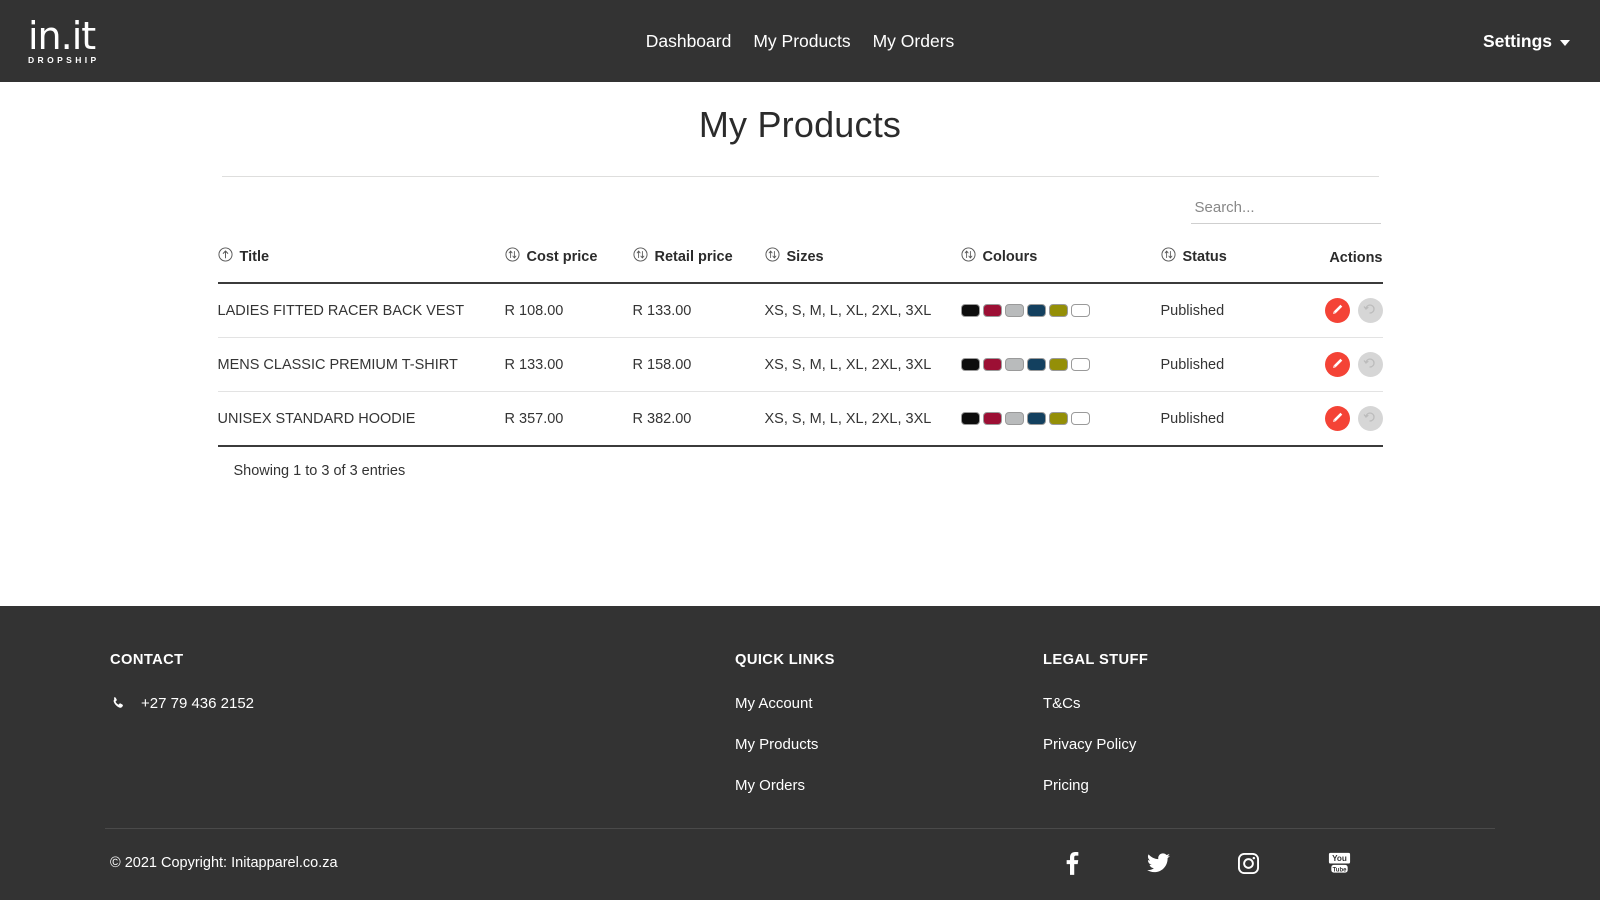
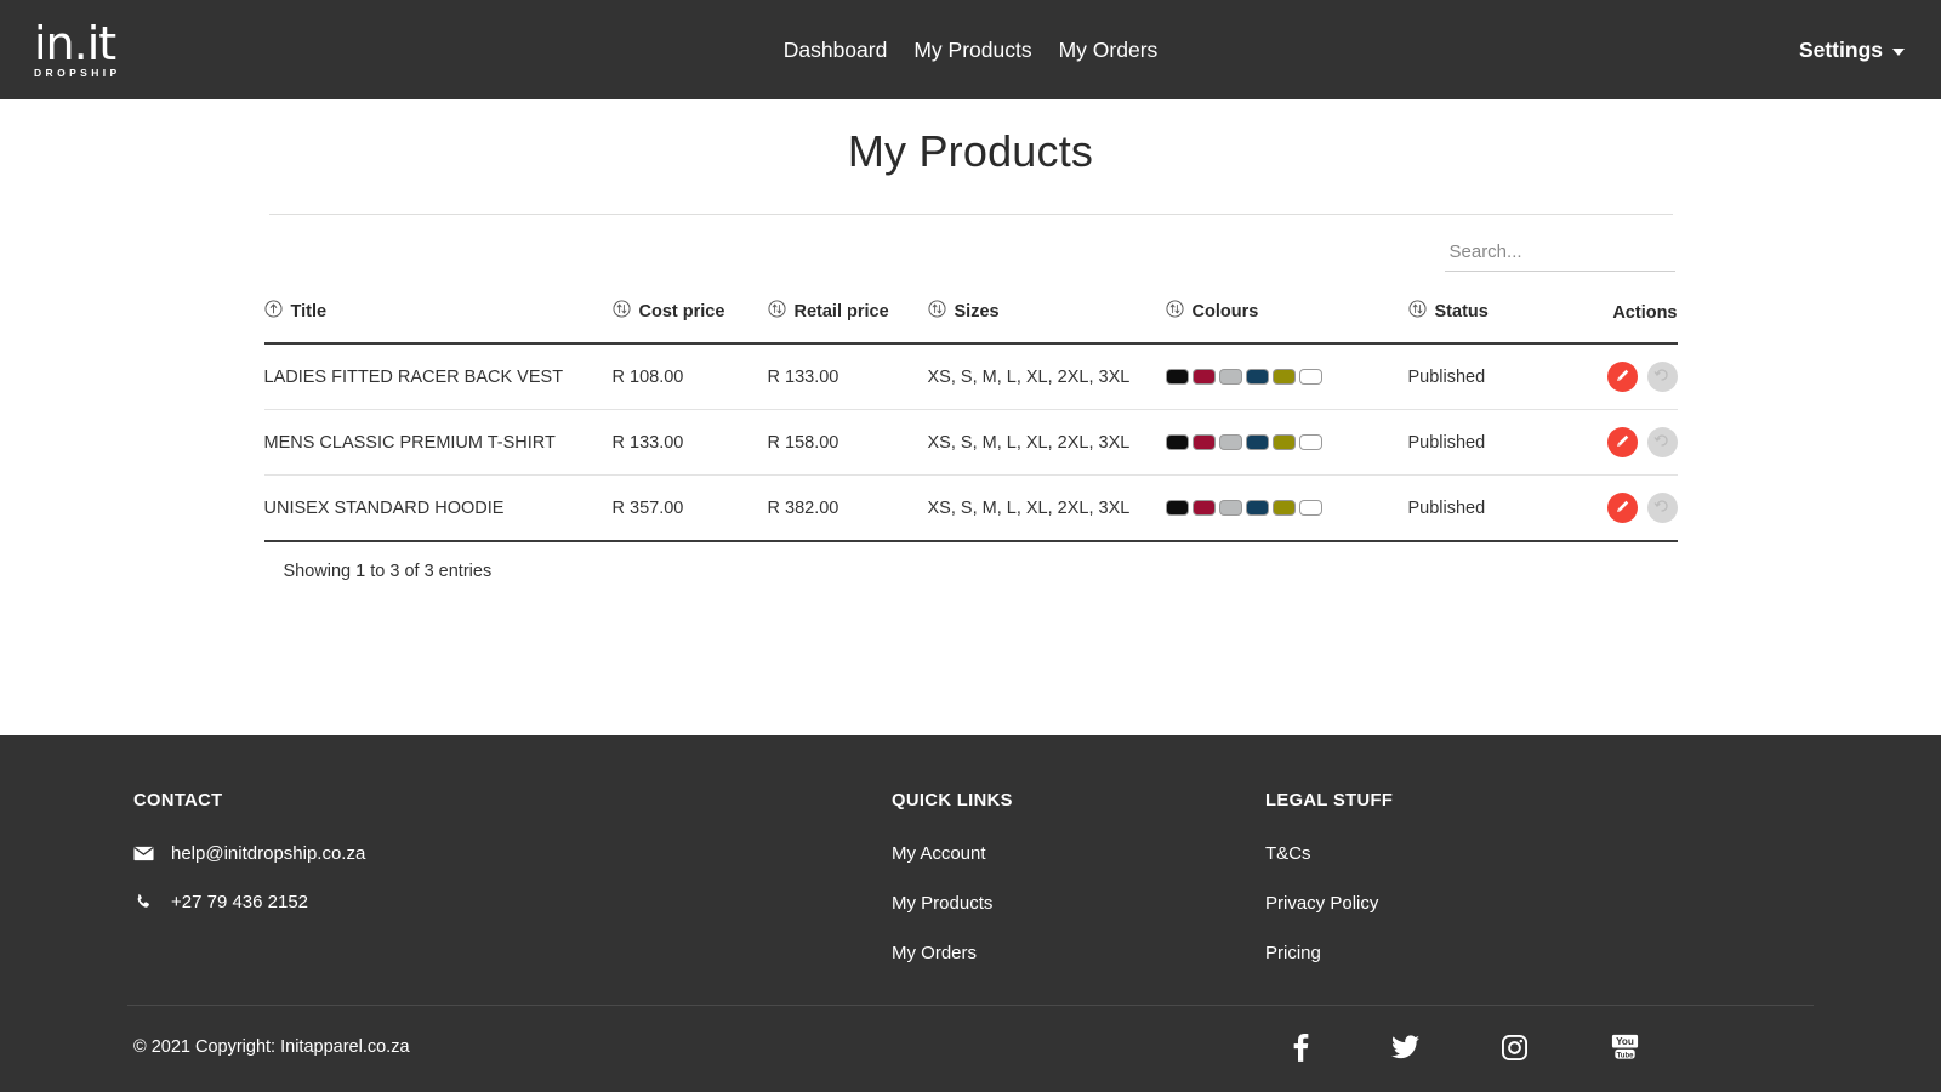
  in.it
  DROPSHIP
  Dashboard
  My Products
  My Orders
  Settings
  My Products
  Search...
  Title	Cost price	Retail price	Sizes	Colours	Status	Actions
  LADIES FITTED RACER BACK VEST	R 108.00	R 133.00	XS, S, M, L, XL, 2XL, 3XL		Published
  MENS CLASSIC PREMIUM T-SHIRT	R 133.00	R 158.00	XS, S, M, L, XL, 2XL, 3XL		Published
  UNISEX STANDARD HOODIE	R 357.00	R 382.00	XS, S, M, L, XL, 2XL, 3XL		Published
  Showing 1 to 3 of 3 entries
  CONTACT
+ help@initdropship.co.za
  +27 79 436 2152
  QUICK LINKS
  My Account
  My Products
  My Orders
  LEGAL STUFF
  T&Cs
  Privacy Policy
  Pricing
  © 2021 Copyright: Initapparel.co.za
  You
